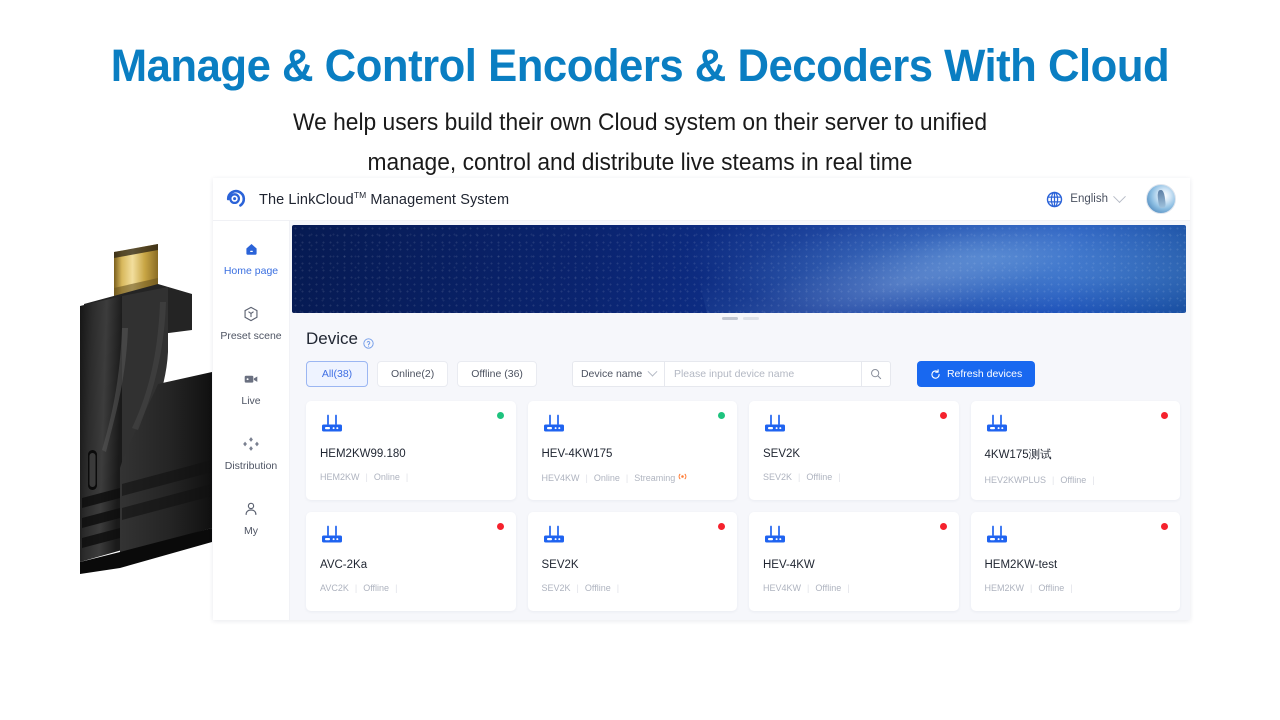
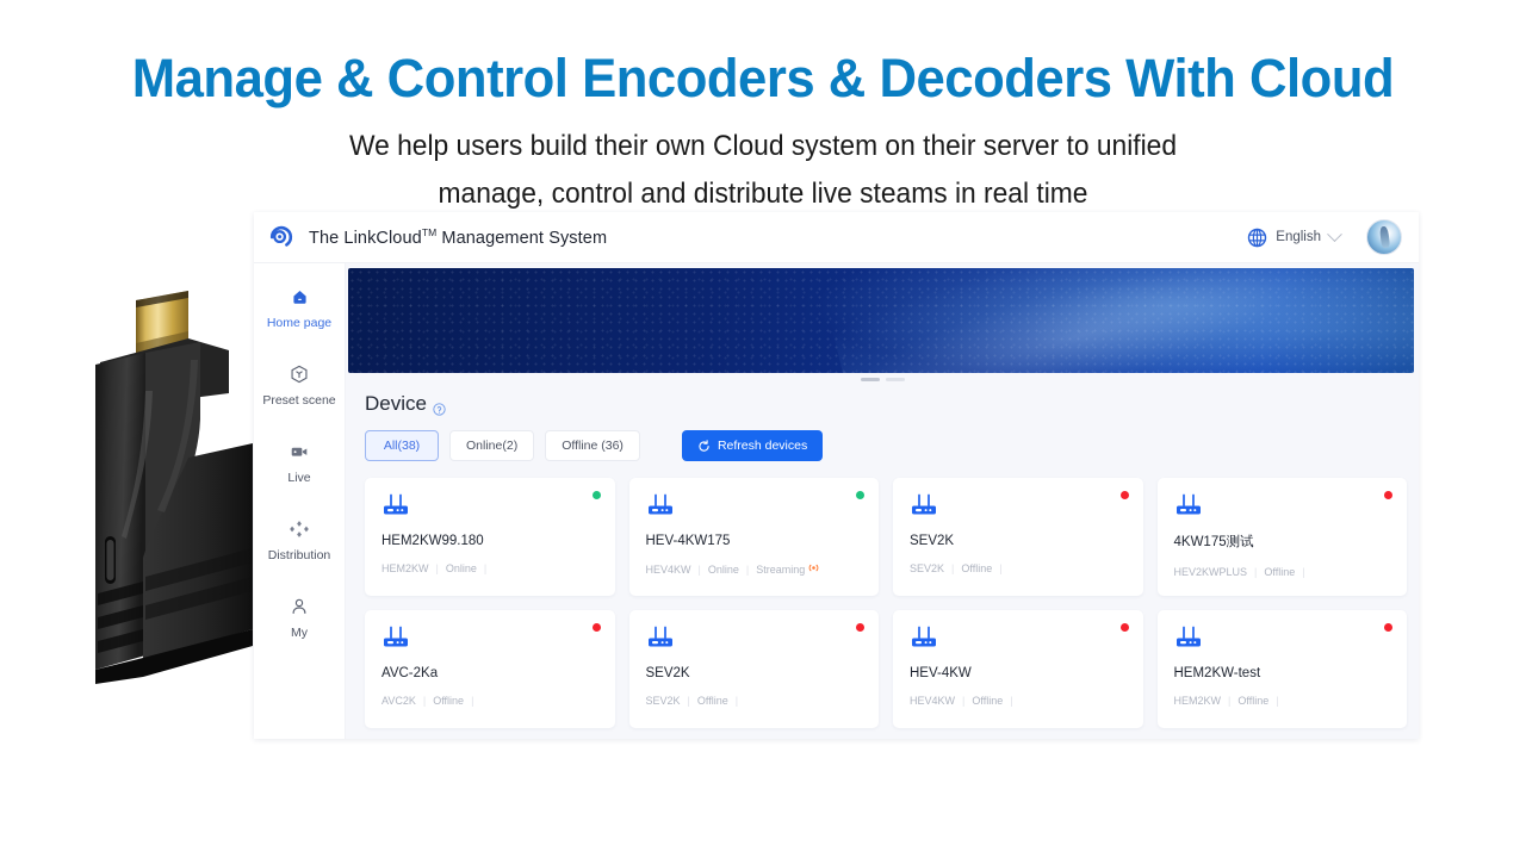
  Manage & Control Encoders & Decoders With Cloud
  We help users build their own Cloud system on their server to unified
  manage, control and distribute live steams in real time
  The LinkCloudTM Management System
  English
  Home page
  Preset scene
  Live
  Distribution
  My
  Device
  All(38)
  Online(2)
  Offline (36)
- Device name
- Please input device name
  Refresh devices
  HEM2KW99.180
  HEM2KW
  Online
  HEV-4KW175
  HEV4KW
  Online
  Streaming
  SEV2K
  SEV2K
  Offline
  4KW175测试
  HEV2KWPLUS
  Offline
  AVC-2Ka
  AVC2K
  Offline
  SEV2K
  SEV2K
  Offline
  HEV-4KW
  HEV4KW
  Offline
  HEM2KW-test
  HEM2KW
  Offline
